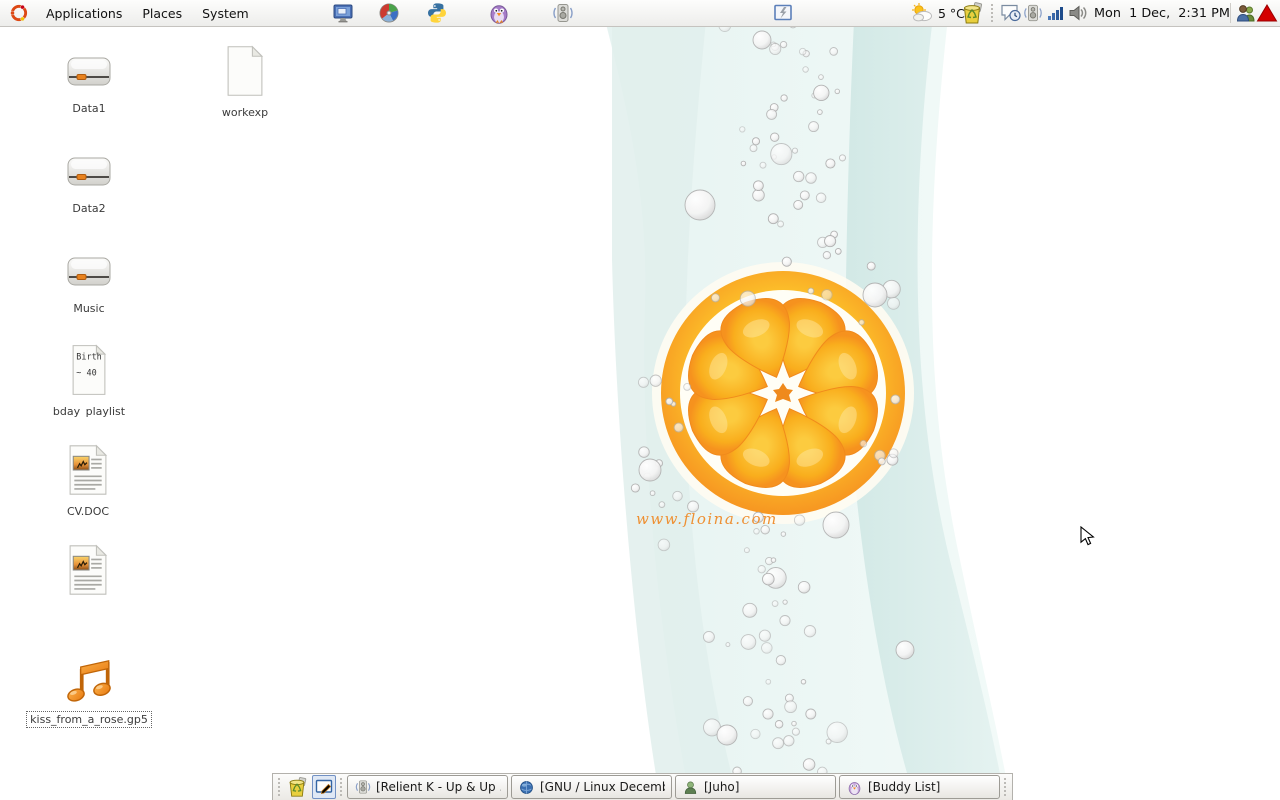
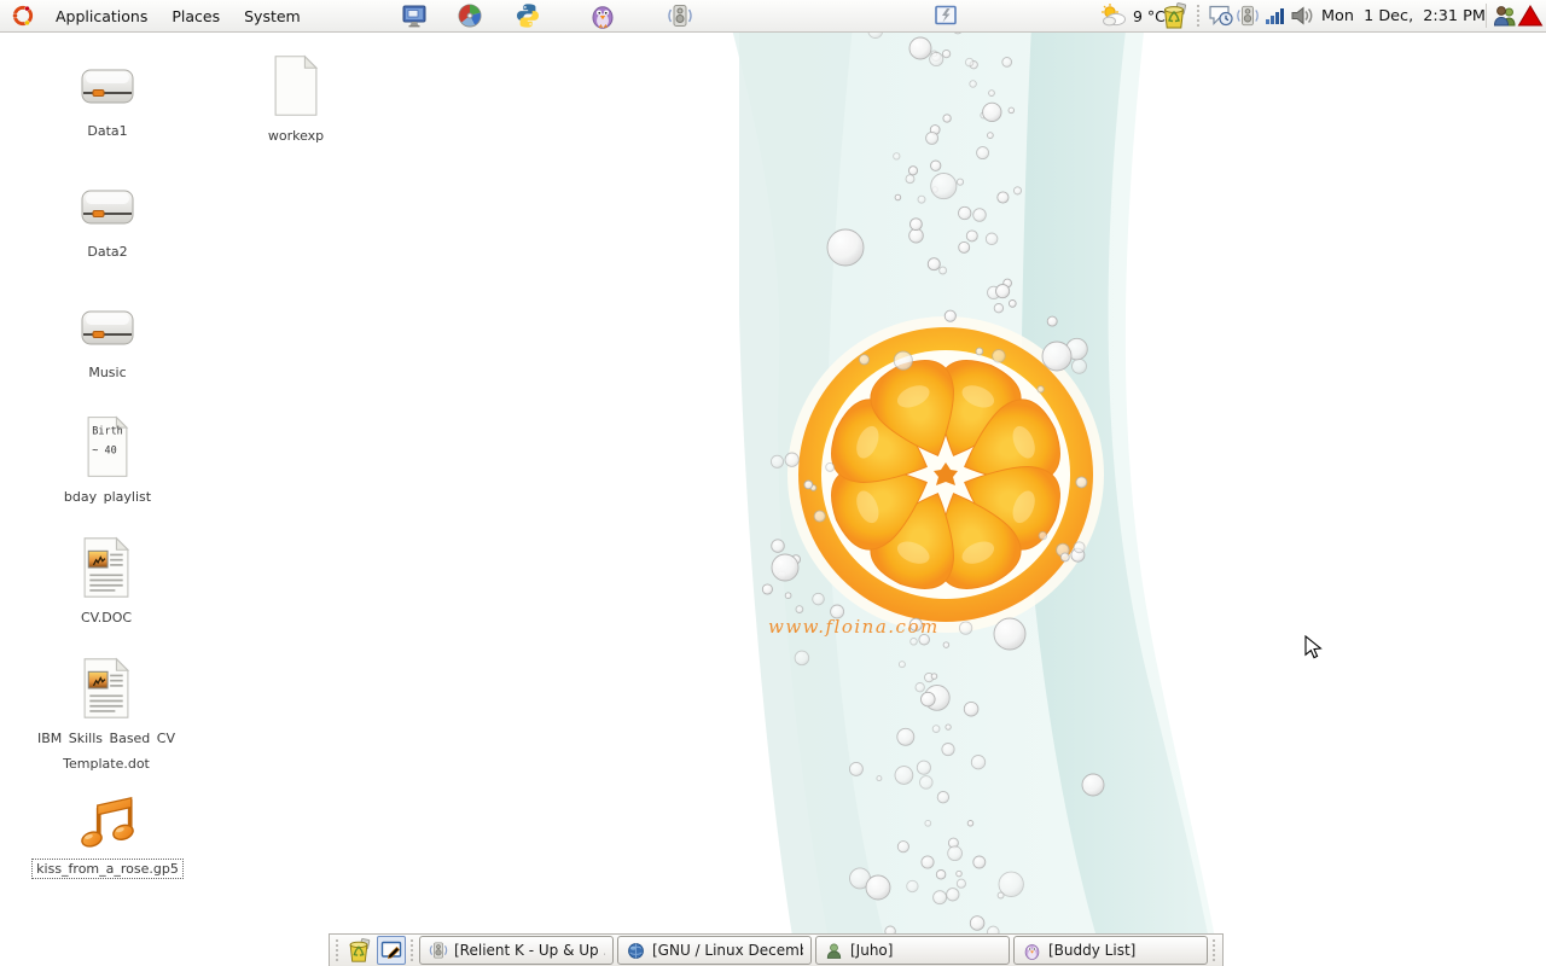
  www.floina.com
  Applications
  Places
  System
- 5 °C
+ 9 °C
  Mon 1 Dec, 2:31 PM
  Data1
  workexp
  Data2
  Music
  Birth
  ~ 40
  bday playlist
  CV.DOC
+ IBM Skills Based CV Template.dot
  kiss_from_a_rose.gp5
  [Relient K - Up & Up
  [GNU / Linux Decem
  [Juho]
  [Buddy List]
